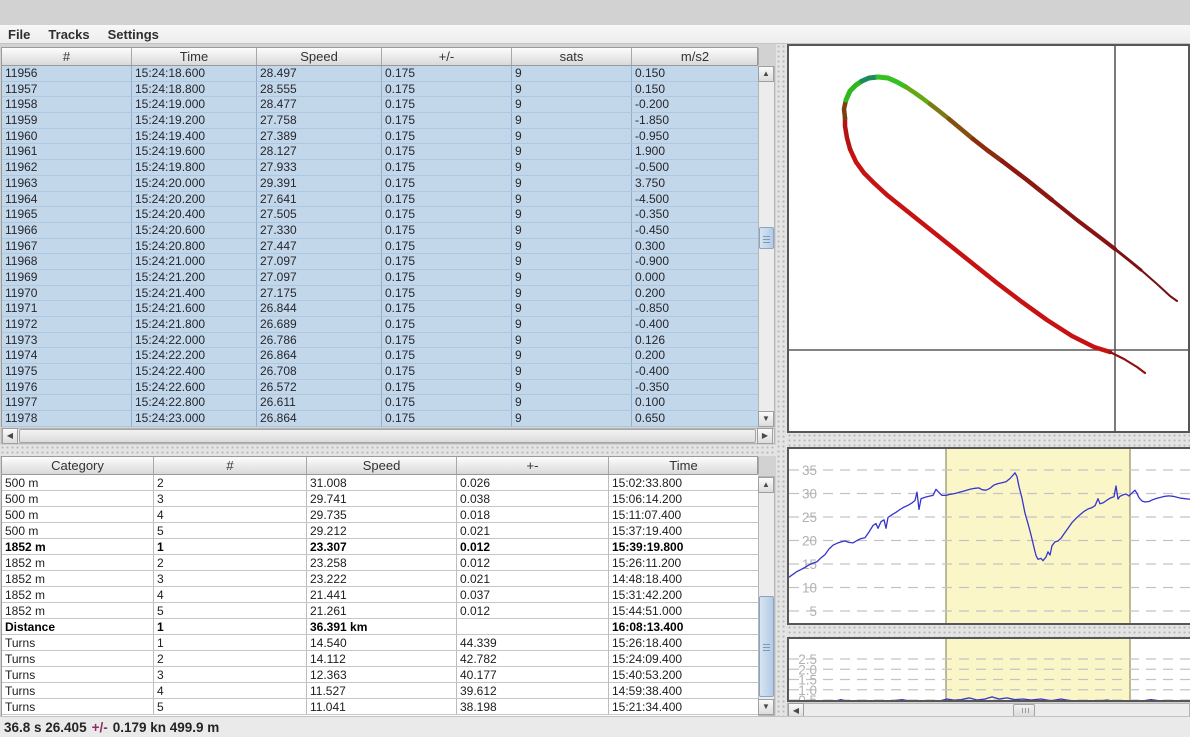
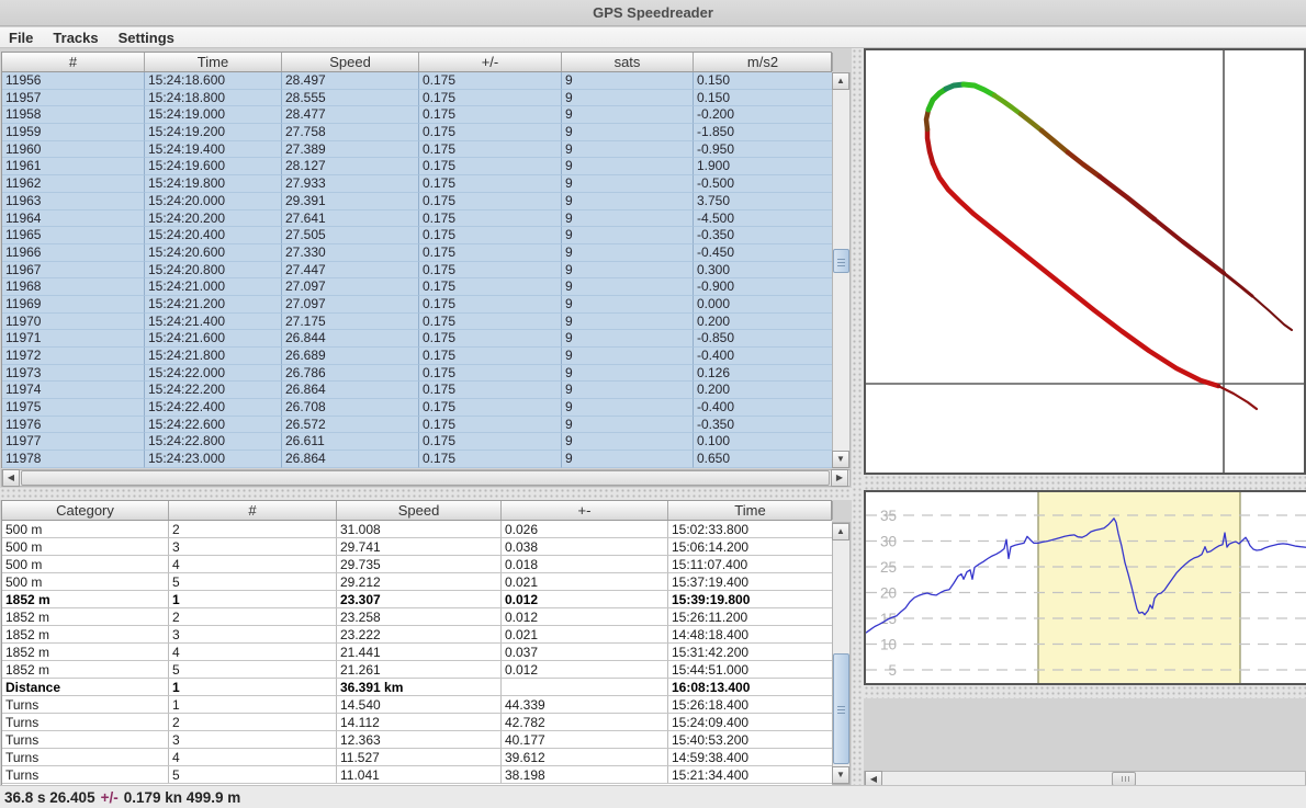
+ GPS Speedreader
  File
  Tracks
  Settings
  #
  Time
  Speed
  +/-
  sats
  m/s2
  11956
  15:24:18.600
  28.497
  0.175
  9
  0.150
  11957
  15:24:18.800
  28.555
  0.175
  9
  0.150
  11958
  15:24:19.000
  28.477
  0.175
  9
  -0.200
  11959
  15:24:19.200
  27.758
  0.175
  9
  -1.850
  11960
  15:24:19.400
  27.389
  0.175
  9
  -0.950
  11961
  15:24:19.600
  28.127
  0.175
  9
  1.900
  11962
  15:24:19.800
  27.933
  0.175
  9
  -0.500
  11963
  15:24:20.000
  29.391
  0.175
  9
  3.750
  11964
  15:24:20.200
  27.641
  0.175
  9
  -4.500
  11965
  15:24:20.400
  27.505
  0.175
  9
  -0.350
  11966
  15:24:20.600
  27.330
  0.175
  9
  -0.450
  11967
  15:24:20.800
  27.447
  0.175
  9
  0.300
  11968
  15:24:21.000
  27.097
  0.175
  9
  -0.900
  11969
  15:24:21.200
  27.097
  0.175
  9
  0.000
  11970
  15:24:21.400
  27.175
  0.175
  9
  0.200
  11971
  15:24:21.600
  26.844
  0.175
  9
  -0.850
  11972
  15:24:21.800
  26.689
  0.175
  9
  -0.400
  11973
  15:24:22.000
  26.786
  0.175
  9
  0.126
  11974
  15:24:22.200
  26.864
  0.175
  9
  0.200
  11975
  15:24:22.400
  26.708
  0.175
  9
  -0.400
  11976
  15:24:22.600
  26.572
  0.175
  9
  -0.350
  11977
  15:24:22.800
  26.611
  0.175
  9
  0.100
  11978
  15:24:23.000
  26.864
  0.175
  9
  0.650
  ▲
  ▼
  ◀
  ▶
  Category
  #
  Speed
  +-
  Time
  500 m
  2
  31.008
  0.026
  15:02:33.800
  500 m
  3
  29.741
  0.038
  15:06:14.200
  500 m
  4
  29.735
  0.018
  15:11:07.400
  500 m
  5
  29.212
  0.021
  15:37:19.400
  1852 m
  1
  23.307
  0.012
  15:39:19.800
  1852 m
  2
  23.258
  0.012
  15:26:11.200
  1852 m
  3
  23.222
  0.021
  14:48:18.400
  1852 m
  4
  21.441
  0.037
  15:31:42.200
  1852 m
  5
  21.261
  0.012
  15:44:51.000
  Distance
  1
  36.391 km
  16:08:13.400
  Turns
  1
  14.540
  44.339
  15:26:18.400
  Turns
  2
  14.112
  42.782
  15:24:09.400
  Turns
  3
  12.363
  40.177
  15:40:53.200
  Turns
  4
  11.527
  39.612
  14:59:38.400
  Turns
  5
  11.041
  38.198
  15:21:34.400
  ▲
  ▼
  35
  30
  25
  20
  15
  10
  5
- 2.5
- 2.0
- 1.5
- 1.0
  ◀
  36.8 s 26.405
  +/-
  0.179 kn 499.9 m
